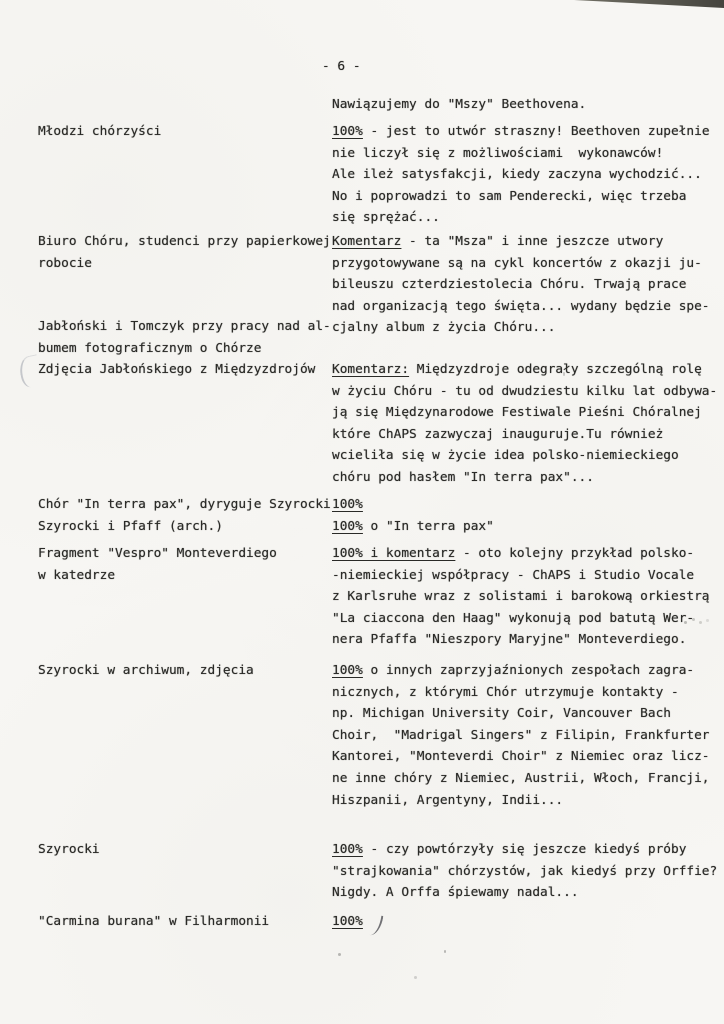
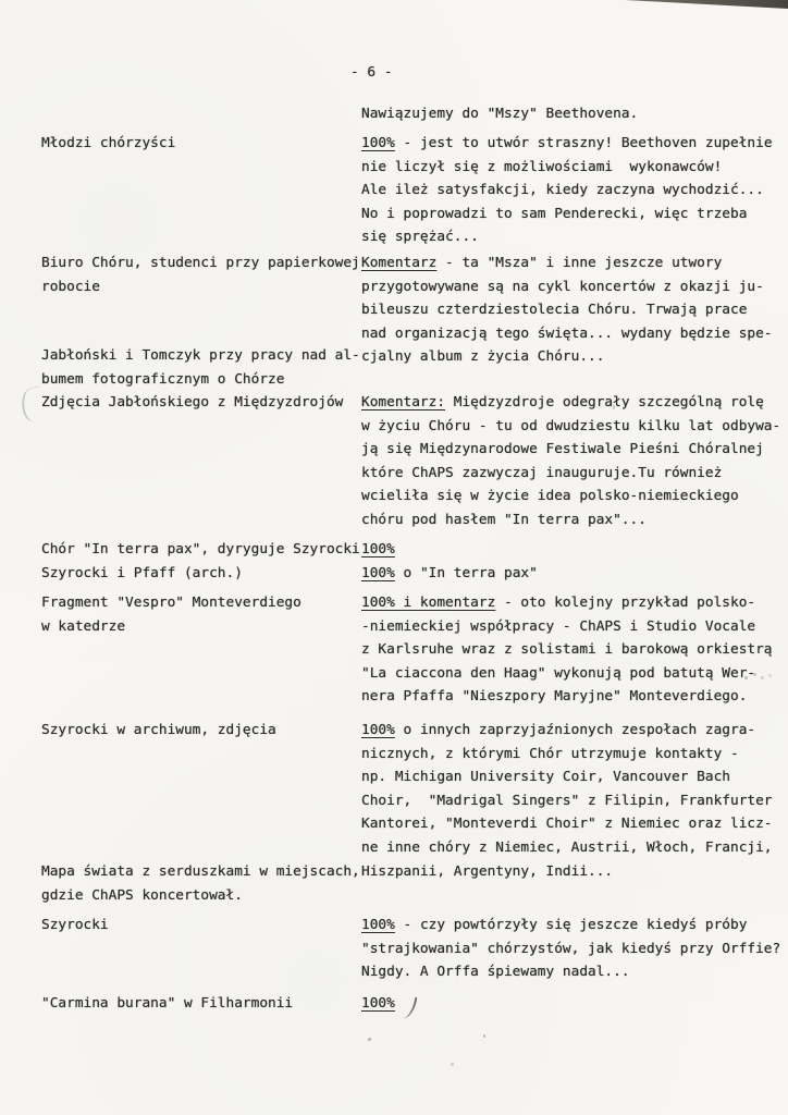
  - 6 -
  Młodzi chórzyści
  Biuro Chóru, studenci przy papierkowej
  robocie
  Jabłoński i Tomczyk przy pracy nad al-
  bumem fotograficznym o Chórze
  Zdjęcia Jabłońskiego z Międzyzdrojów
  Chór "In terra pax", dyryguje Szyrocki
  Szyrocki i Pfaff (arch.)
  Fragment "Vespro" Monteverdiego
  w katedrze
  Szyrocki w archiwum, zdjęcia
+ Mapa świata z serduszkami w miejscach,
+ gdzie ChAPS koncertował.
  Szyrocki
  "Carmina burana" w Filharmonii
  Nawiązujemy do "Mszy" Beethovena.
  100% - jest to utwór straszny! Beethoven zupełnie
  nie liczył się z możliwościami wykonawców!
  Ale ileż satysfakcji, kiedy zaczyna wychodzić...
  No i poprowadzi to sam Penderecki, więc trzeba
  się sprężać...
  Komentarz - ta "Msza" i inne jeszcze utwory
  przygotowywane są na cykl koncertów z okazji ju-
  bileuszu czterdziestolecia Chóru. Trwają prace
  nad organizacją tego święta... wydany będzie spe-
  cjalny album z życia Chóru...
  Komentarz: Międzyzdroje odegrały szczególną rolę
  w życiu Chóru - tu od dwudziestu kilku lat odbywa-
  ją się Międzynarodowe Festiwale Pieśni Chóralnej
  które ChAPS zazwyczaj inauguruje.Tu również
  wcieliła się w życie idea polsko-niemieckiego
  chóru pod hasłem "In terra pax"...
  100%
  100% o "In terra pax"
  100% i komentarz - oto kolejny przykład polsko-
  -niemieckiej współpracy - ChAPS i Studio Vocale
  z Karlsruhe wraz z solistami i barokową orkiestrą
  "La ciaccona den Haag" wykonują pod batutą Wer-
  nera Pfaffa "Nieszpory Maryjne" Monteverdiego.
  100% o innych zaprzyjaźnionych zespołach zagra-
  nicznych, z którymi Chór utrzymuje kontakty -
  np. Michigan University Coir, Vancouver Bach
  Choir, "Madrigal Singers" z Filipin, Frankfurter
  Kantorei, "Monteverdi Choir" z Niemiec oraz licz-
  ne inne chóry z Niemiec, Austrii, Włoch, Francji,
  Hiszpanii, Argentyny, Indii...
  100% - czy powtórzyły się jeszcze kiedyś próby
  "strajkowania" chórzystów, jak kiedyś przy Orffie?
  Nigdy. A Orffa śpiewamy nadal...
  100%
